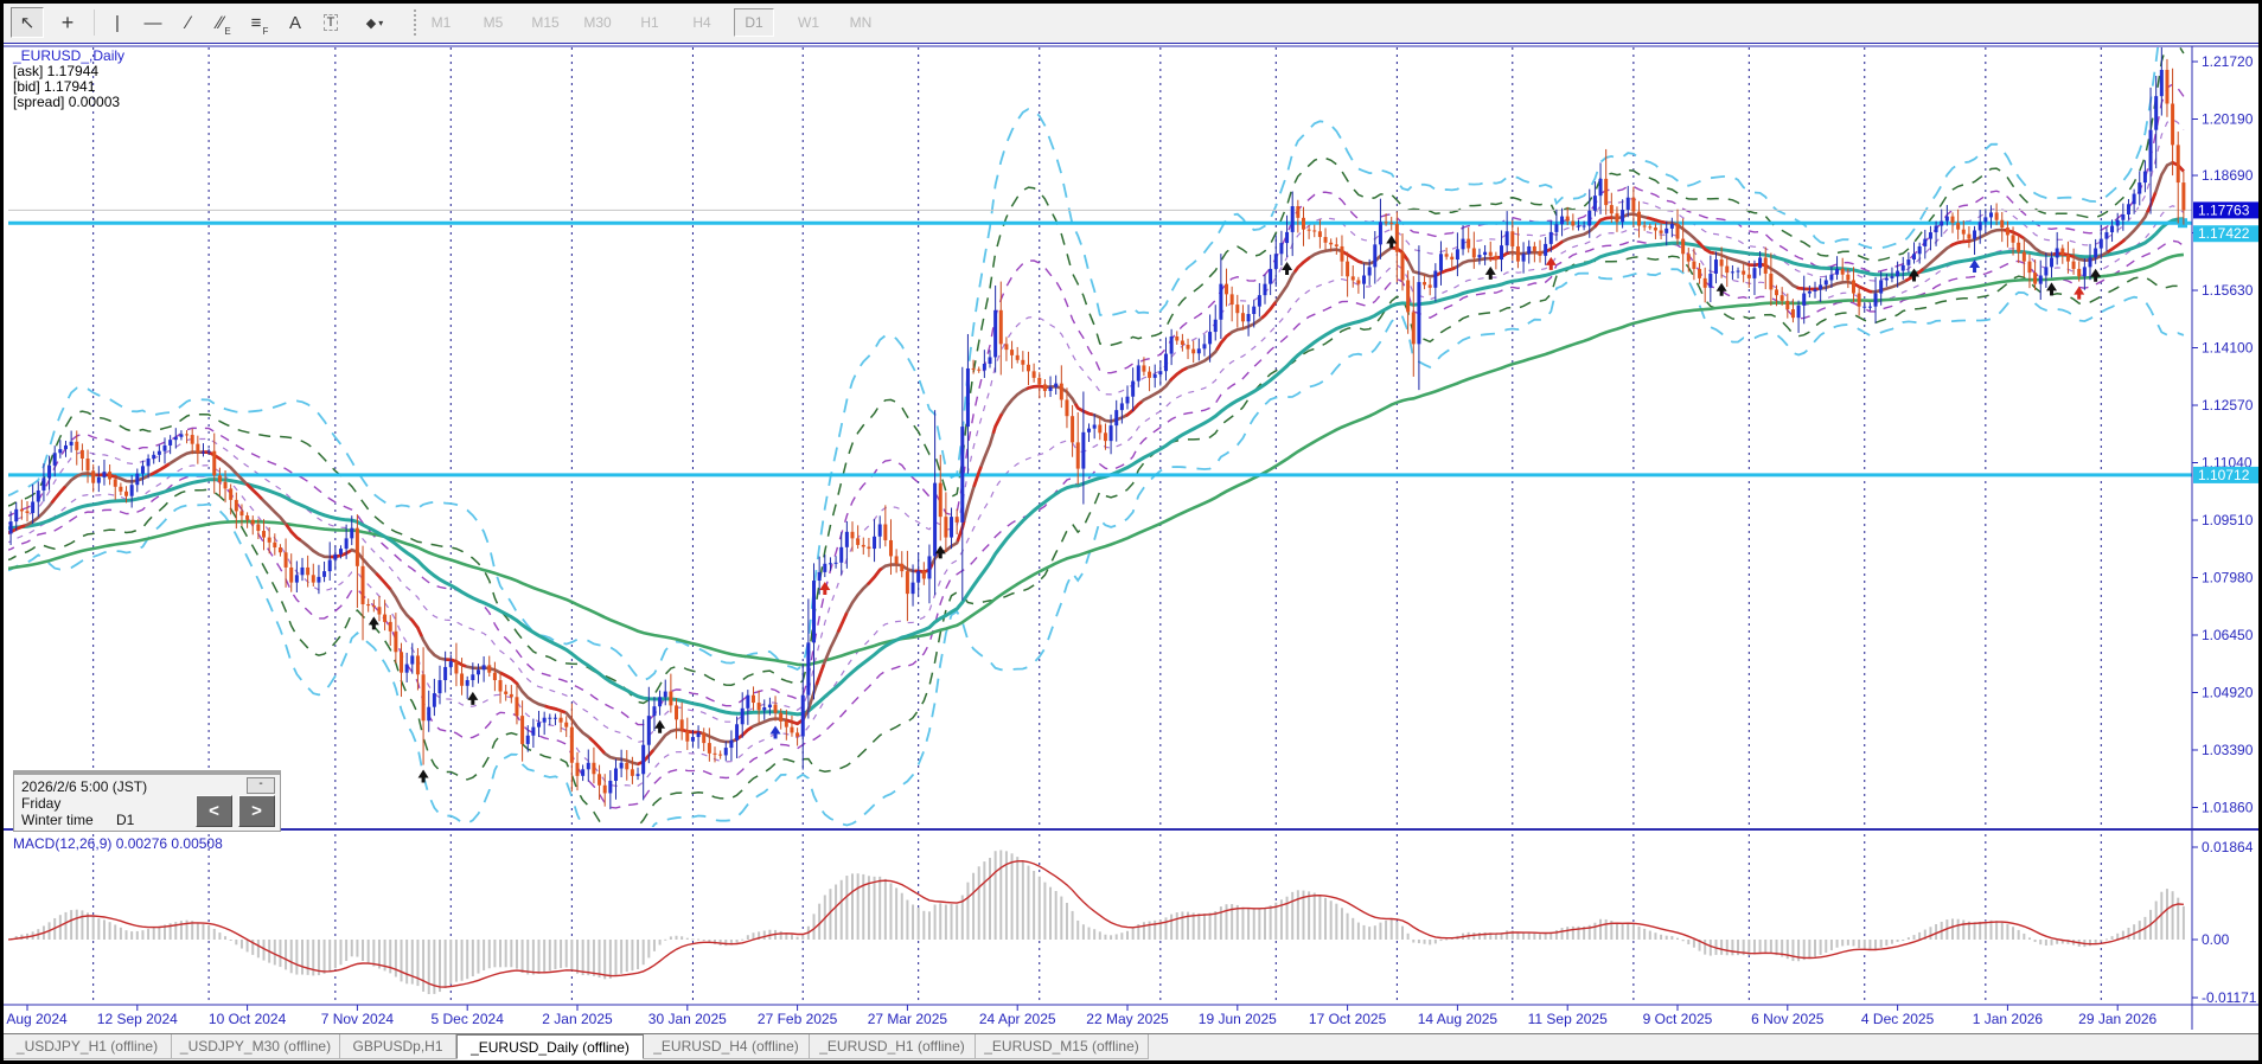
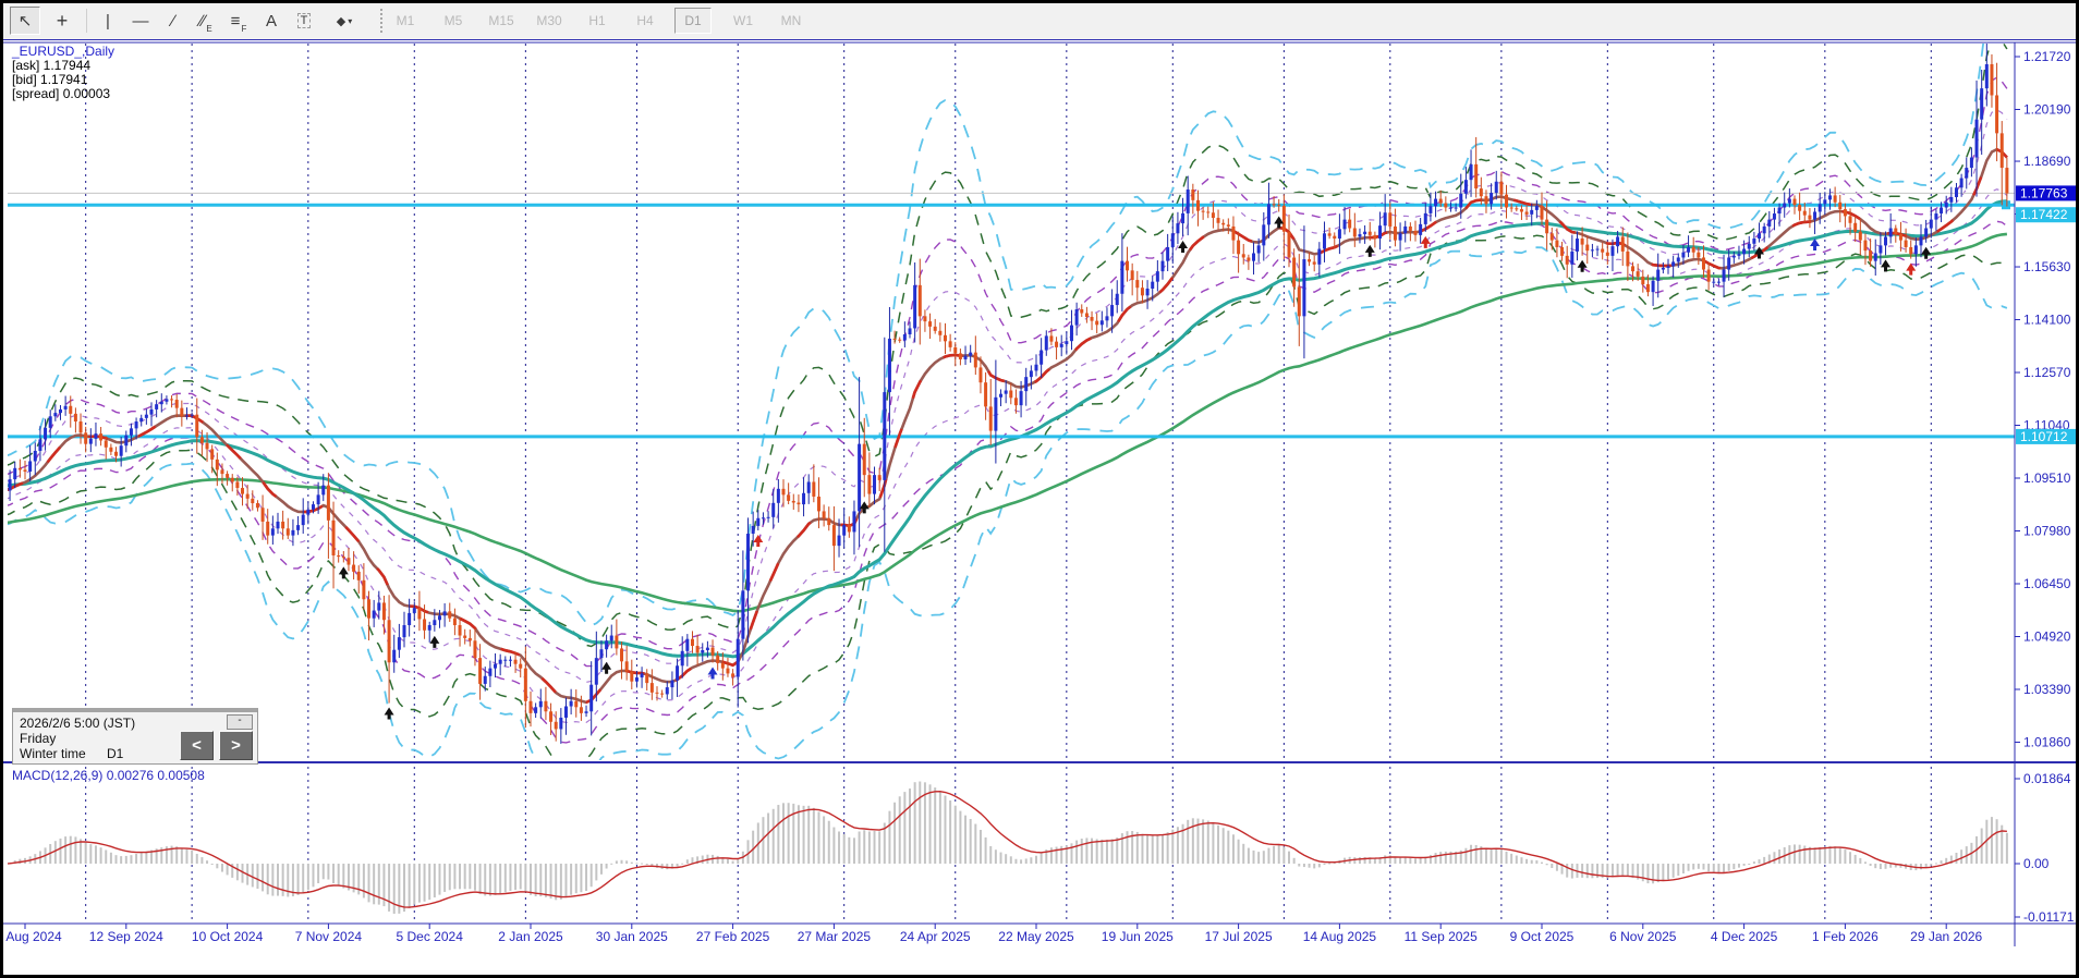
  1.21720
  1.20190
  1.18690
  1.15630
  1.14100
  1.12570
  1.11040
  1.09510
  1.07980
  1.06450
  1.04920
  1.03390
  1.01860
  1.17763
  1.17422
  1.10712
  0.01864
  0.00
  -0.01171
  Aug 2024
  12 Sep 2024
  10 Oct 2024
  7 Nov 2024
  5 Dec 2024
  2 Jan 2025
  30 Jan 2025
  27 Feb 2025
  27 Mar 2025
  24 Apr 2025
  22 May 2025
  19 Jun 2025
- 17 Oct 2025
+ 17 Jul 2025
  14 Aug 2025
  11 Sep 2025
  9 Oct 2025
  6 Nov 2025
  4 Dec 2025
- 1 Jan 2026
+ 1 Feb 2026
  29 Jan 2026
  ↖
  +
  |
  —
  ∕
  ∕∕
  E
  ≡
  F
  A
  T
  ◆
  ▾
  M1
  M5
  M15
  M30
  H1
  H4
  D1
  W1
  MN
  _EURUSD_,Daily
  [ask] 1.17944
  [bid] 1.17941
  [spread] 0.00003
  MACD(12,26,9) 0.00276 0.00508
  2026/2/6 5:00 (JST)
  Friday
  Winter time
  D1
  -
  <
  >
- _USDJPY_H1 (offline)
- _USDJPY_M30 (offline)
- GBPUSDp,H1
- _EURUSD_Daily (offline)
- _EURUSD_H4 (offline)
- _EURUSD_H1 (offline)
- _EURUSD_M15 (offline)
